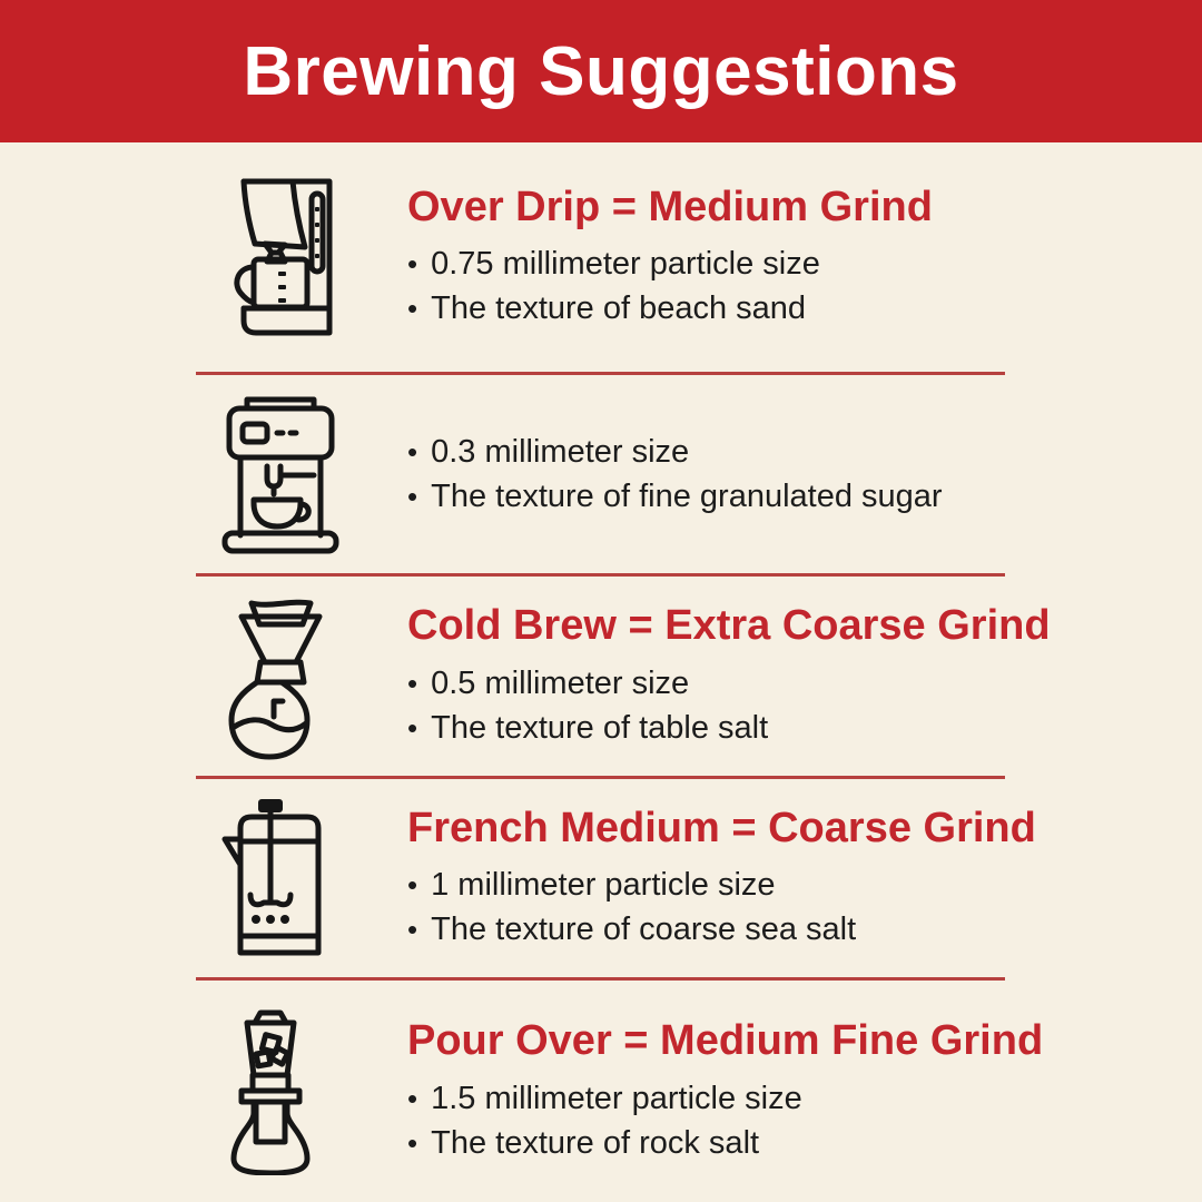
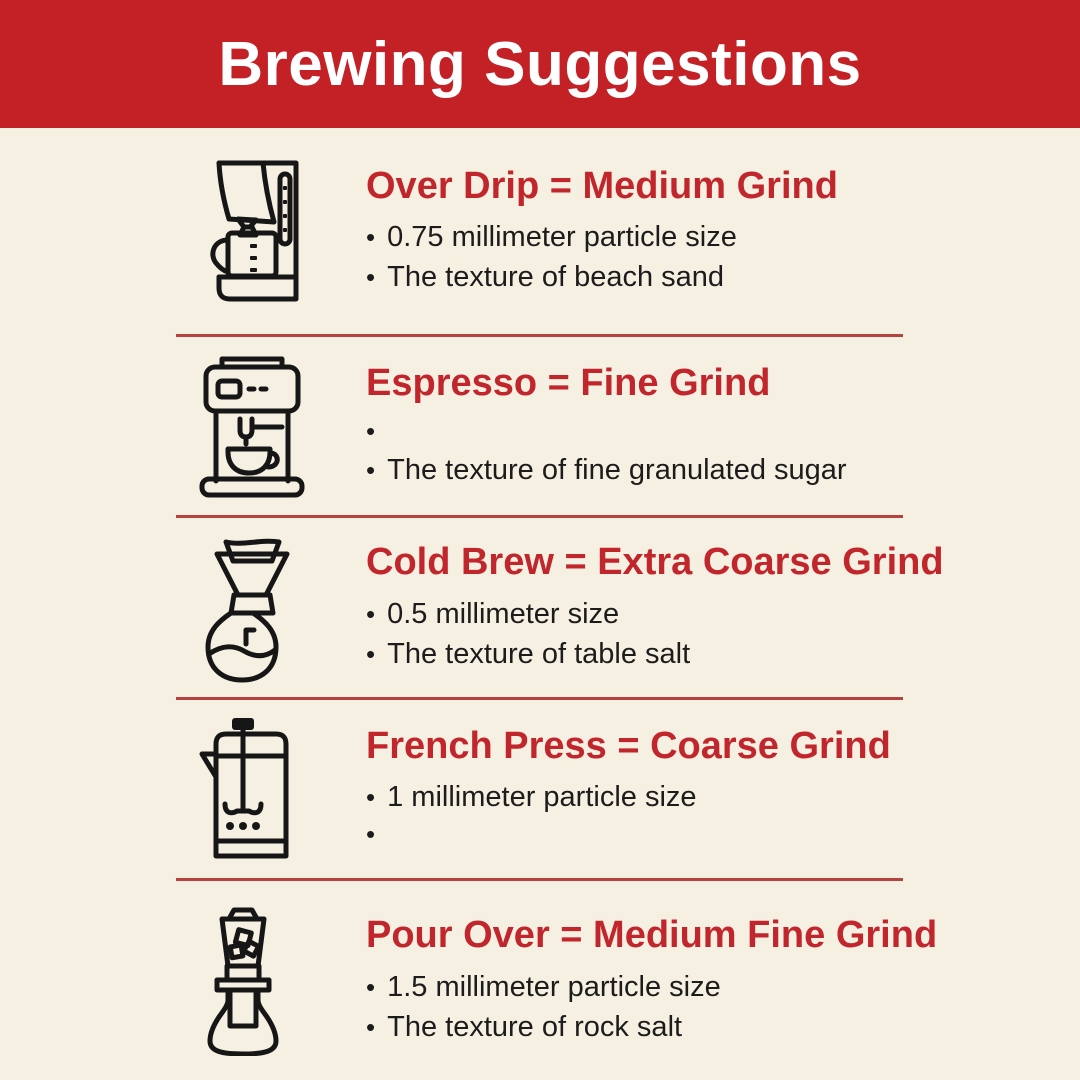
  Brewing Suggestions
  Over Drip = Medium Grind
  •
  0.75 millimeter particle size
  •
  The texture of beach sand
+ Espresso = Fine Grind
  •
- 0.3 millimeter size
  •
  The texture of fine granulated sugar
  Cold Brew = Extra Coarse Grind
  •
  0.5 millimeter size
  •
  The texture of table salt
- French Medium = Coarse Grind
+ French Press = Coarse Grind
  •
  1 millimeter particle size
  •
- The texture of coarse sea salt
  Pour Over = Medium Fine Grind
  •
  1.5 millimeter particle size
  •
  The texture of rock salt
